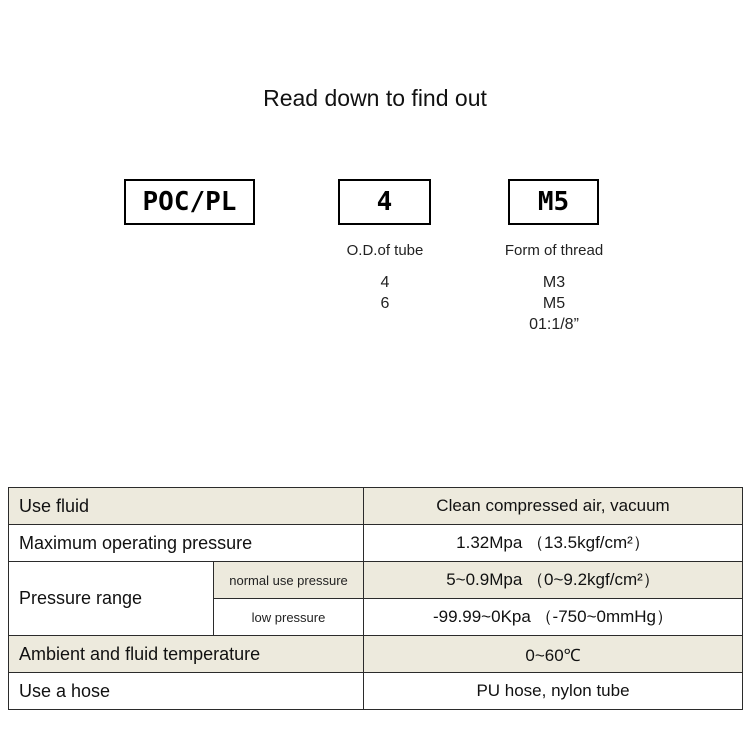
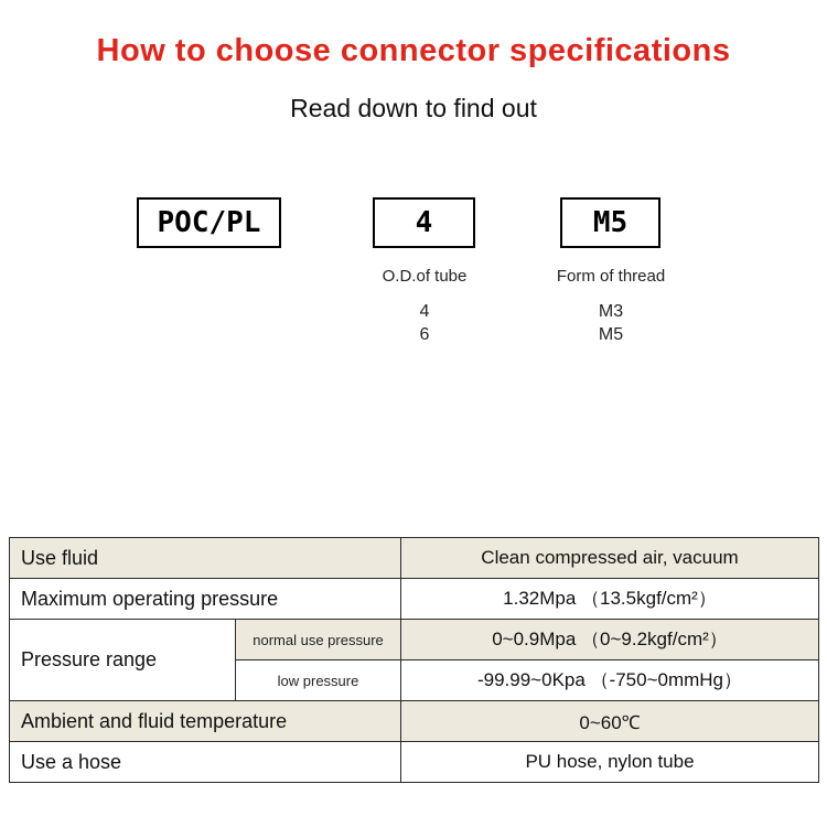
+ How to choose connector specifications
  Read down to find out
  POC/PL
  4
  M5
  O.D.of tube
  Form of thread
  4
  6
  M3
  M5
- 01:1/8”
  Use fluid	Clean compressed air, vacuum
  Maximum operating pressure	1.32Mpa （13.5kgf/cm²）
- Pressure range	normal use pressure	5~0.9Mpa （0~9.2kgf/cm²）
+ Pressure range	normal use pressure	0~0.9Mpa （0~9.2kgf/cm²）
  low pressure	-99.99~0Kpa （-750~0mmHg）
  Ambient and fluid temperature	0~60℃
  Use a hose	PU hose, nylon tube
